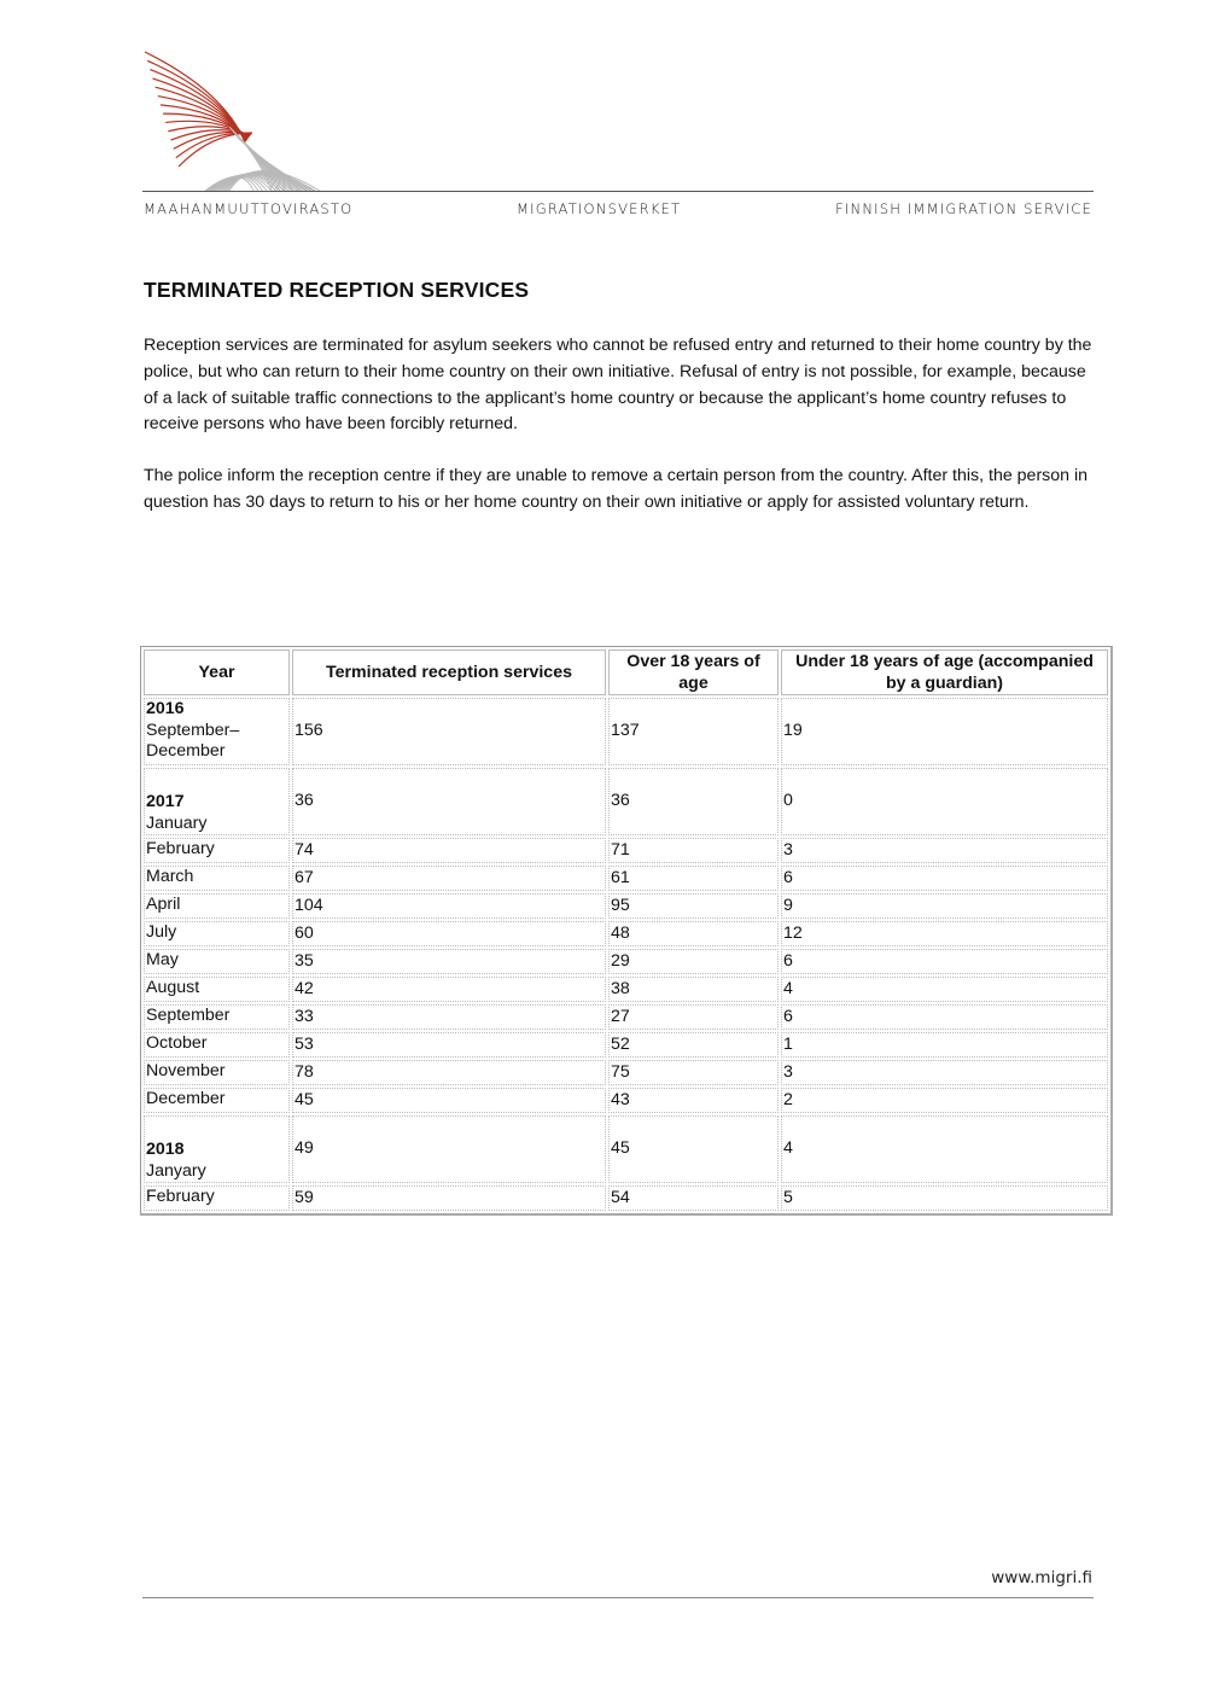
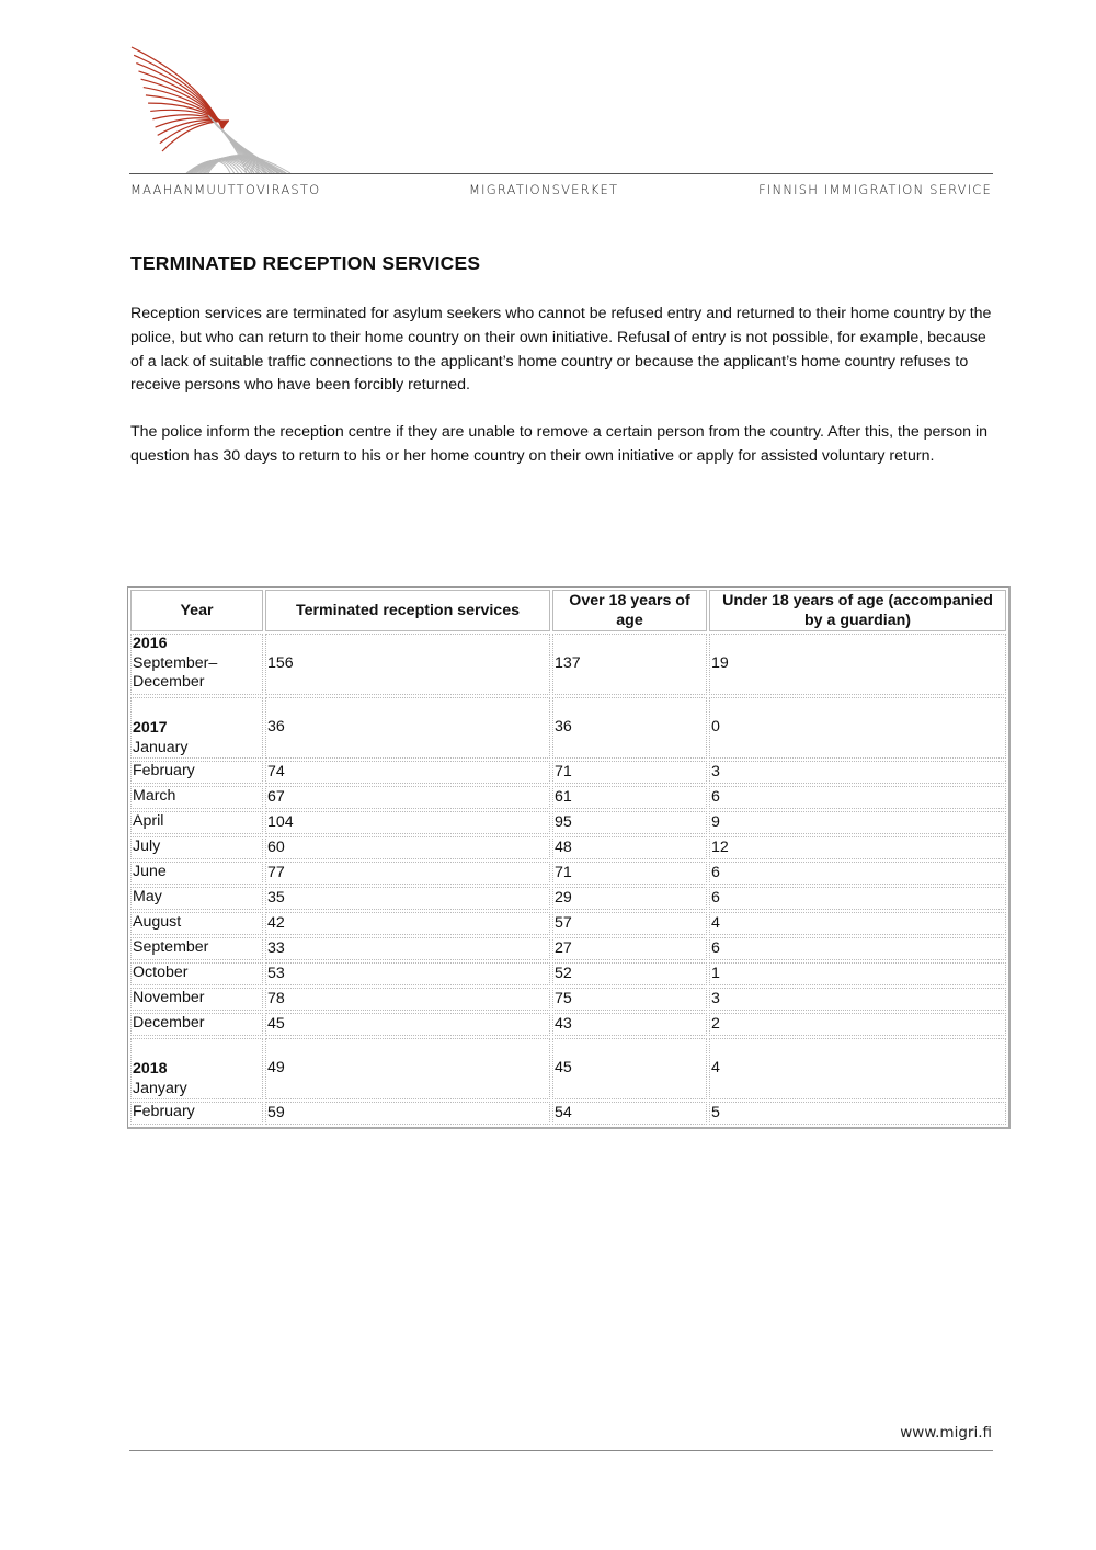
  MAAHANMUUTTOVIRASTO
  MIGRATIONSVERKET
  FINNISH IMMIGRATION SERVICE
  TERMINATED RECEPTION SERVICES
  Reception services are terminated for asylum seekers who cannot be refused entry and returned to their home country by the police, but who can return to their home country on their own initiative. Refusal of entry is not possible, for example, because of a lack of suitable traffic connections to the applicant’s home country or because the applicant’s home country refuses to receive persons who have been forcibly returned.
  The police inform the reception centre if they are unable to remove a certain person from the country. After this, the person in question has 30 days to return to his or her home country on their own initiative or apply for assisted voluntary return.
  Year	Terminated reception services	Over 18 years of age	Under 18 years of age (accompanied by a guardian)
  2016September–December	156	137	19
  2017January	36	36	0
  February	74	71	3
  March	67	61	6
  April	104	95	9
  July	60	48	12
+ June	77	71	6
  May	35	29	6
- August	42	38	4
+ August	42	57	4
  September	33	27	6
  October	53	52	1
  November	78	75	3
  December	45	43	2
  2018Janyary	49	45	4
  February	59	54	5
  www.migri.fi
